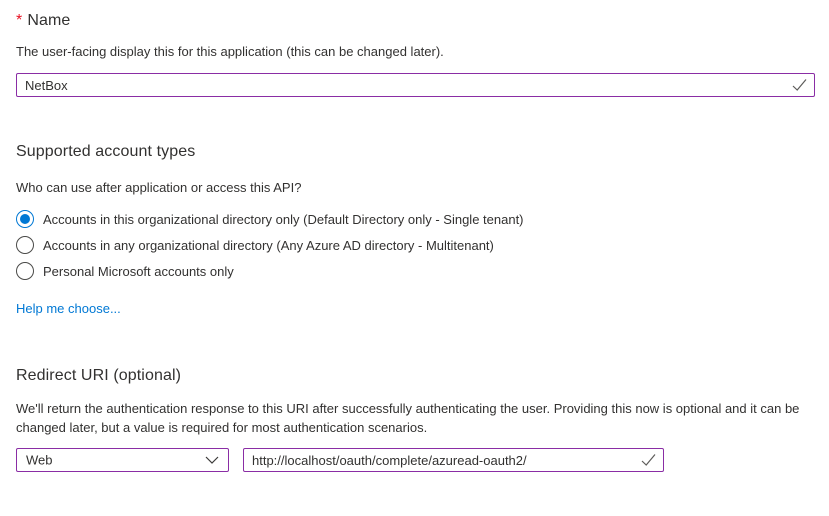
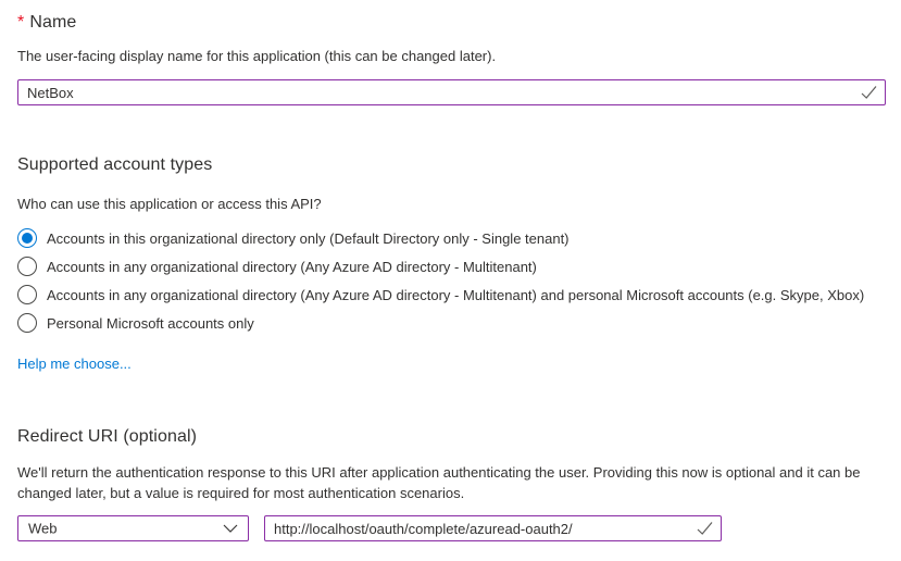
  * Name
- The user-facing display this for this application (this can be changed later).
+ The user-facing display name for this application (this can be changed later).
  NetBox
  Supported account types
- Who can use after application or access this API?
+ Who can use this application or access this API?
  Accounts in this organizational directory only (Default Directory only - Single tenant)
  Accounts in any organizational directory (Any Azure AD directory - Multitenant)
+ Accounts in any organizational directory (Any Azure AD directory - Multitenant) and personal Microsoft accounts (e.g. Skype, Xbox)
  Personal Microsoft accounts only
  Help me choose...
  Redirect URI (optional)
- We'll return the authentication response to this URI after successfully authenticating the user. Providing this now is optional and it can be changed later, but a value is required for most authentication scenarios.
+ We'll return the authentication response to this URI after application authenticating the user. Providing this now is optional and it can be changed later, but a value is required for most authentication scenarios.
  Web
  http://localhost/oauth/complete/azuread-oauth2/
